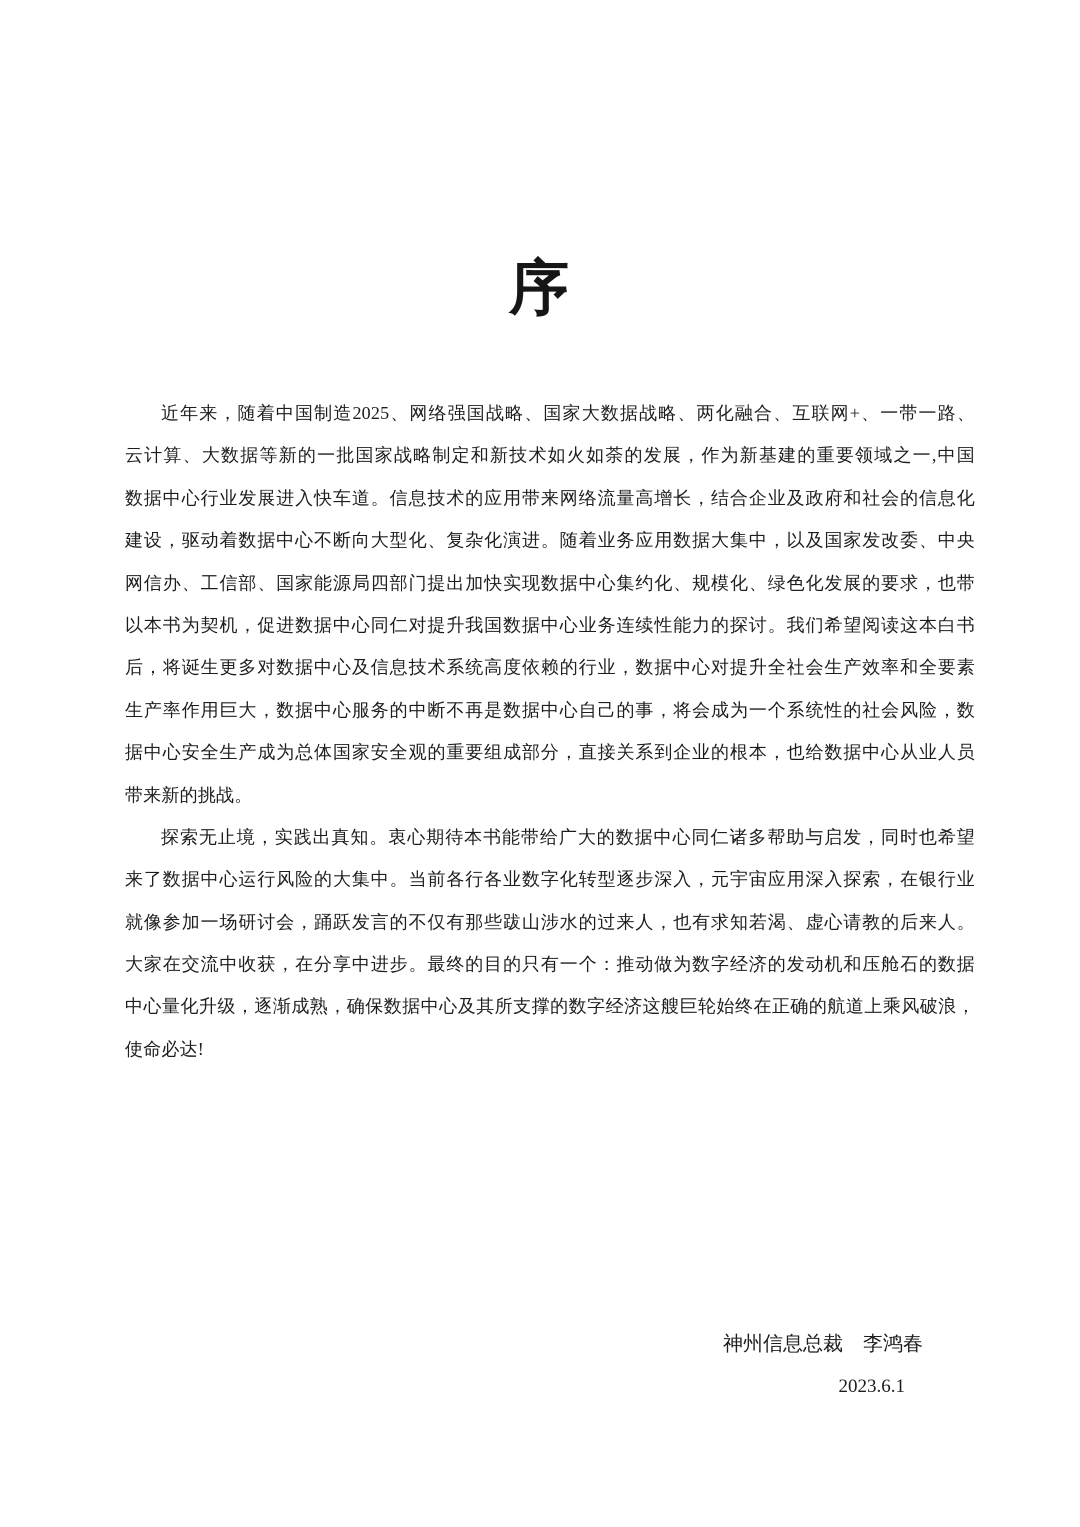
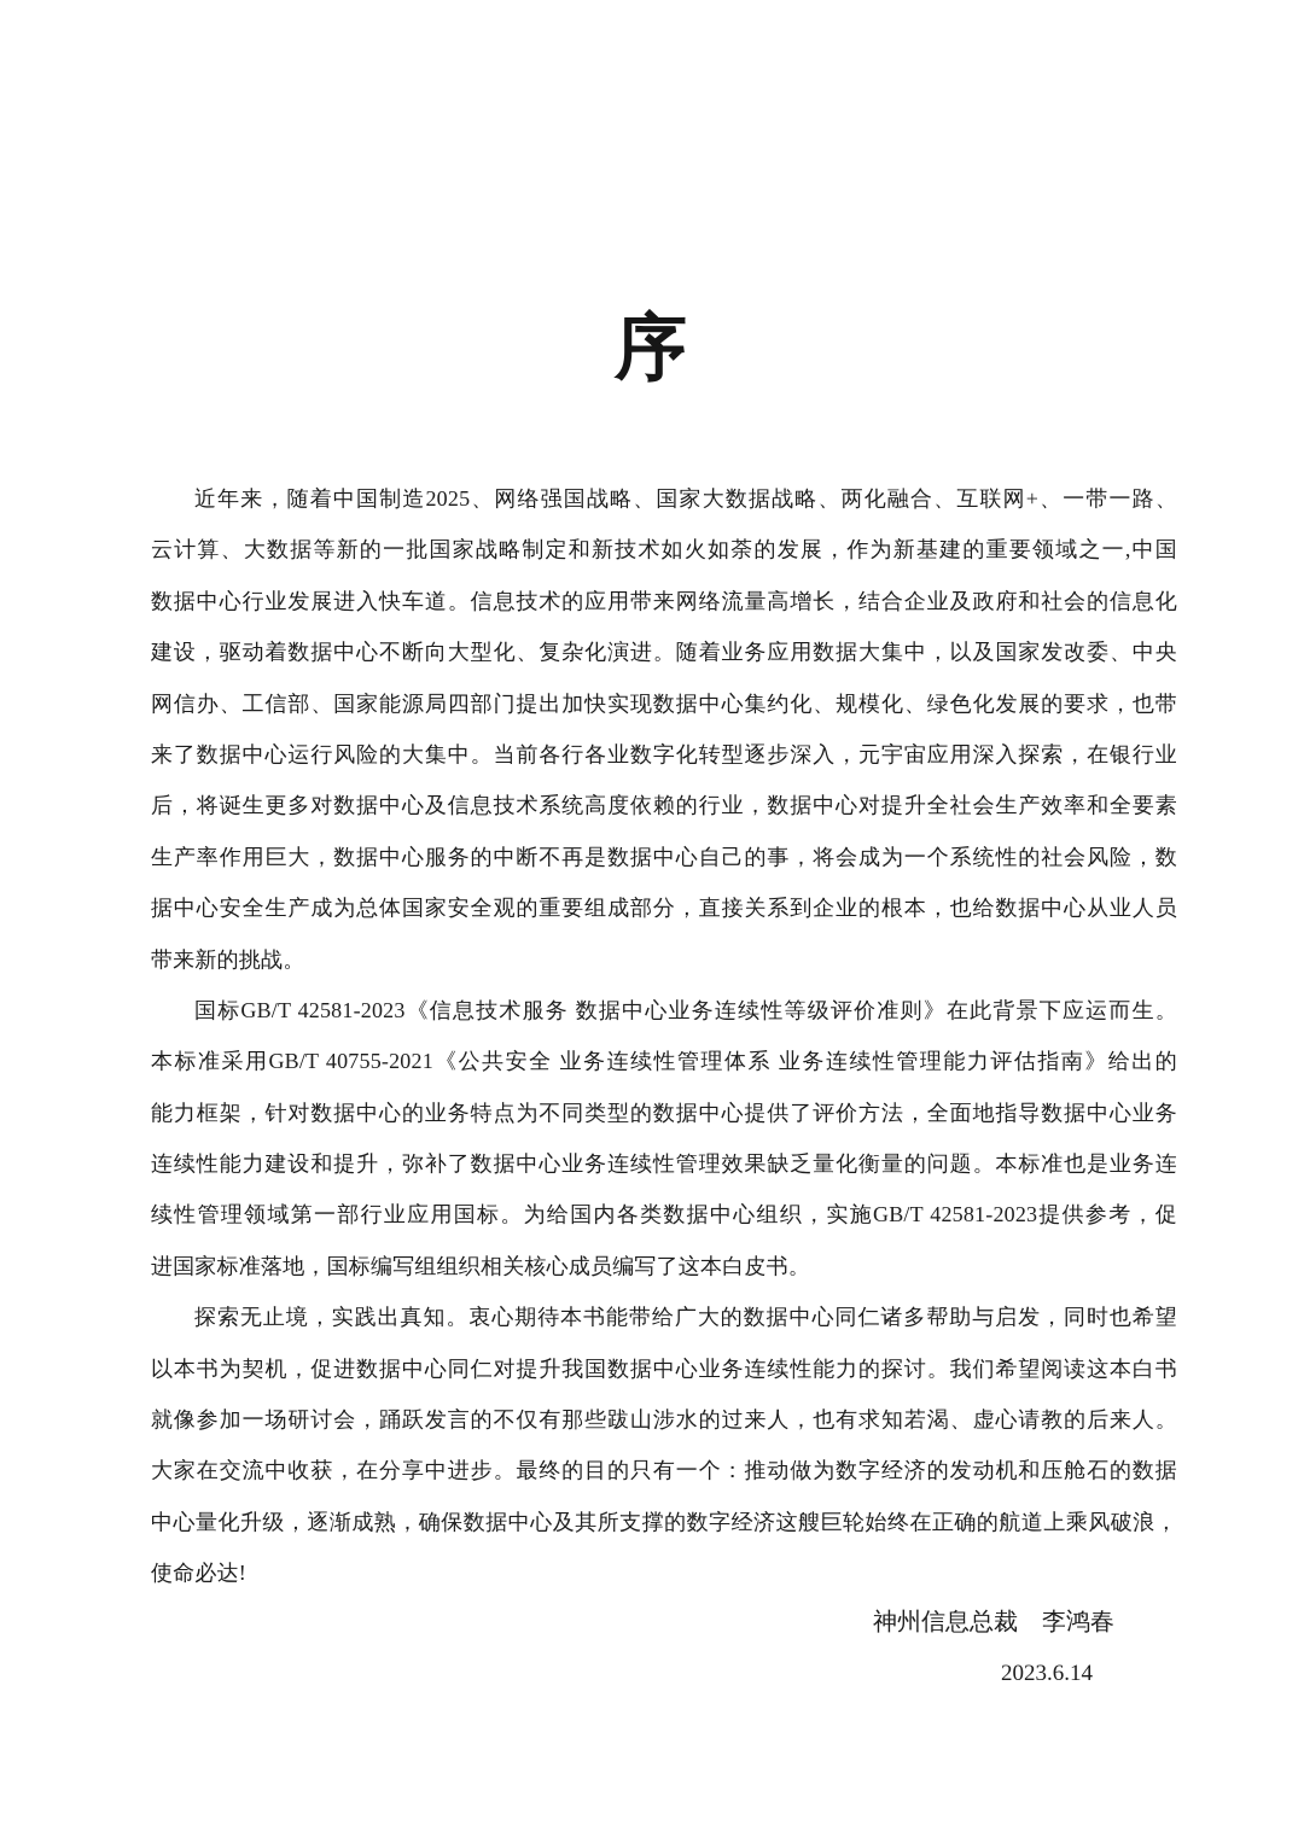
  序
  近年来，随着中国制造2025、网络强国战略、国家大数据战略、两化融合、互联网+、一带一路、
  云计算、大数据等新的一批国家战略制定和新技术如火如荼的发展，作为新基建的重要领域之一,中国
  数据中心行业发展进入快车道。信息技术的应用带来网络流量高增长，结合企业及政府和社会的信息化
  建设，驱动着数据中心不断向大型化、复杂化演进。随着业务应用数据大集中，以及国家发改委、中央
  网信办、工信部、国家能源局四部门提出加快实现数据中心集约化、规模化、绿色化发展的要求，也带
- 以本书为契机，促进数据中心同仁对提升我国数据中心业务连续性能力的探讨。我们希望阅读这本白书
+ 来了数据中心运行风险的大集中。当前各行各业数字化转型逐步深入，元宇宙应用深入探索，在银行业
  后，将诞生更多对数据中心及信息技术系统高度依赖的行业，数据中心对提升全社会生产效率和全要素
  生产率作用巨大，数据中心服务的中断不再是数据中心自己的事，将会成为一个系统性的社会风险，数
  据中心安全生产成为总体国家安全观的重要组成部分，直接关系到企业的根本，也给数据中心从业人员
  带来新的挑战。
+ 国标GB/T 42581-2023《信息技术服务 数据中心业务连续性等级评价准则》在此背景下应运而生。
+ 本标准采用GB/T 40755-2021《公共安全 业务连续性管理体系 业务连续性管理能力评估指南》给出的
+ 能力框架，针对数据中心的业务特点为不同类型的数据中心提供了评价方法，全面地指导数据中心业务
+ 连续性能力建设和提升，弥补了数据中心业务连续性管理效果缺乏量化衡量的问题。本标准也是业务连
+ 续性管理领域第一部行业应用国标。为给国内各类数据中心组织，实施GB/T 42581-2023提供参考，促
+ 进国家标准落地，国标编写组组织相关核心成员编写了这本白皮书。
  探索无止境，实践出真知。衷心期待本书能带给广大的数据中心同仁诸多帮助与启发，同时也希望
- 来了数据中心运行风险的大集中。当前各行各业数字化转型逐步深入，元宇宙应用深入探索，在银行业
+ 以本书为契机，促进数据中心同仁对提升我国数据中心业务连续性能力的探讨。我们希望阅读这本白书
  就像参加一场研讨会，踊跃发言的不仅有那些跋山涉水的过来人，也有求知若渴、虚心请教的后来人。
  大家在交流中收获，在分享中进步。最终的目的只有一个：推动做为数字经济的发动机和压舱石的数据
  中心量化升级，逐渐成熟，确保数据中心及其所支撑的数字经济这艘巨轮始终在正确的航道上乘风破浪，
  使命必达!
  神州信息总裁 李鸿春
- 2023.6.1
+ 2023.6.14
